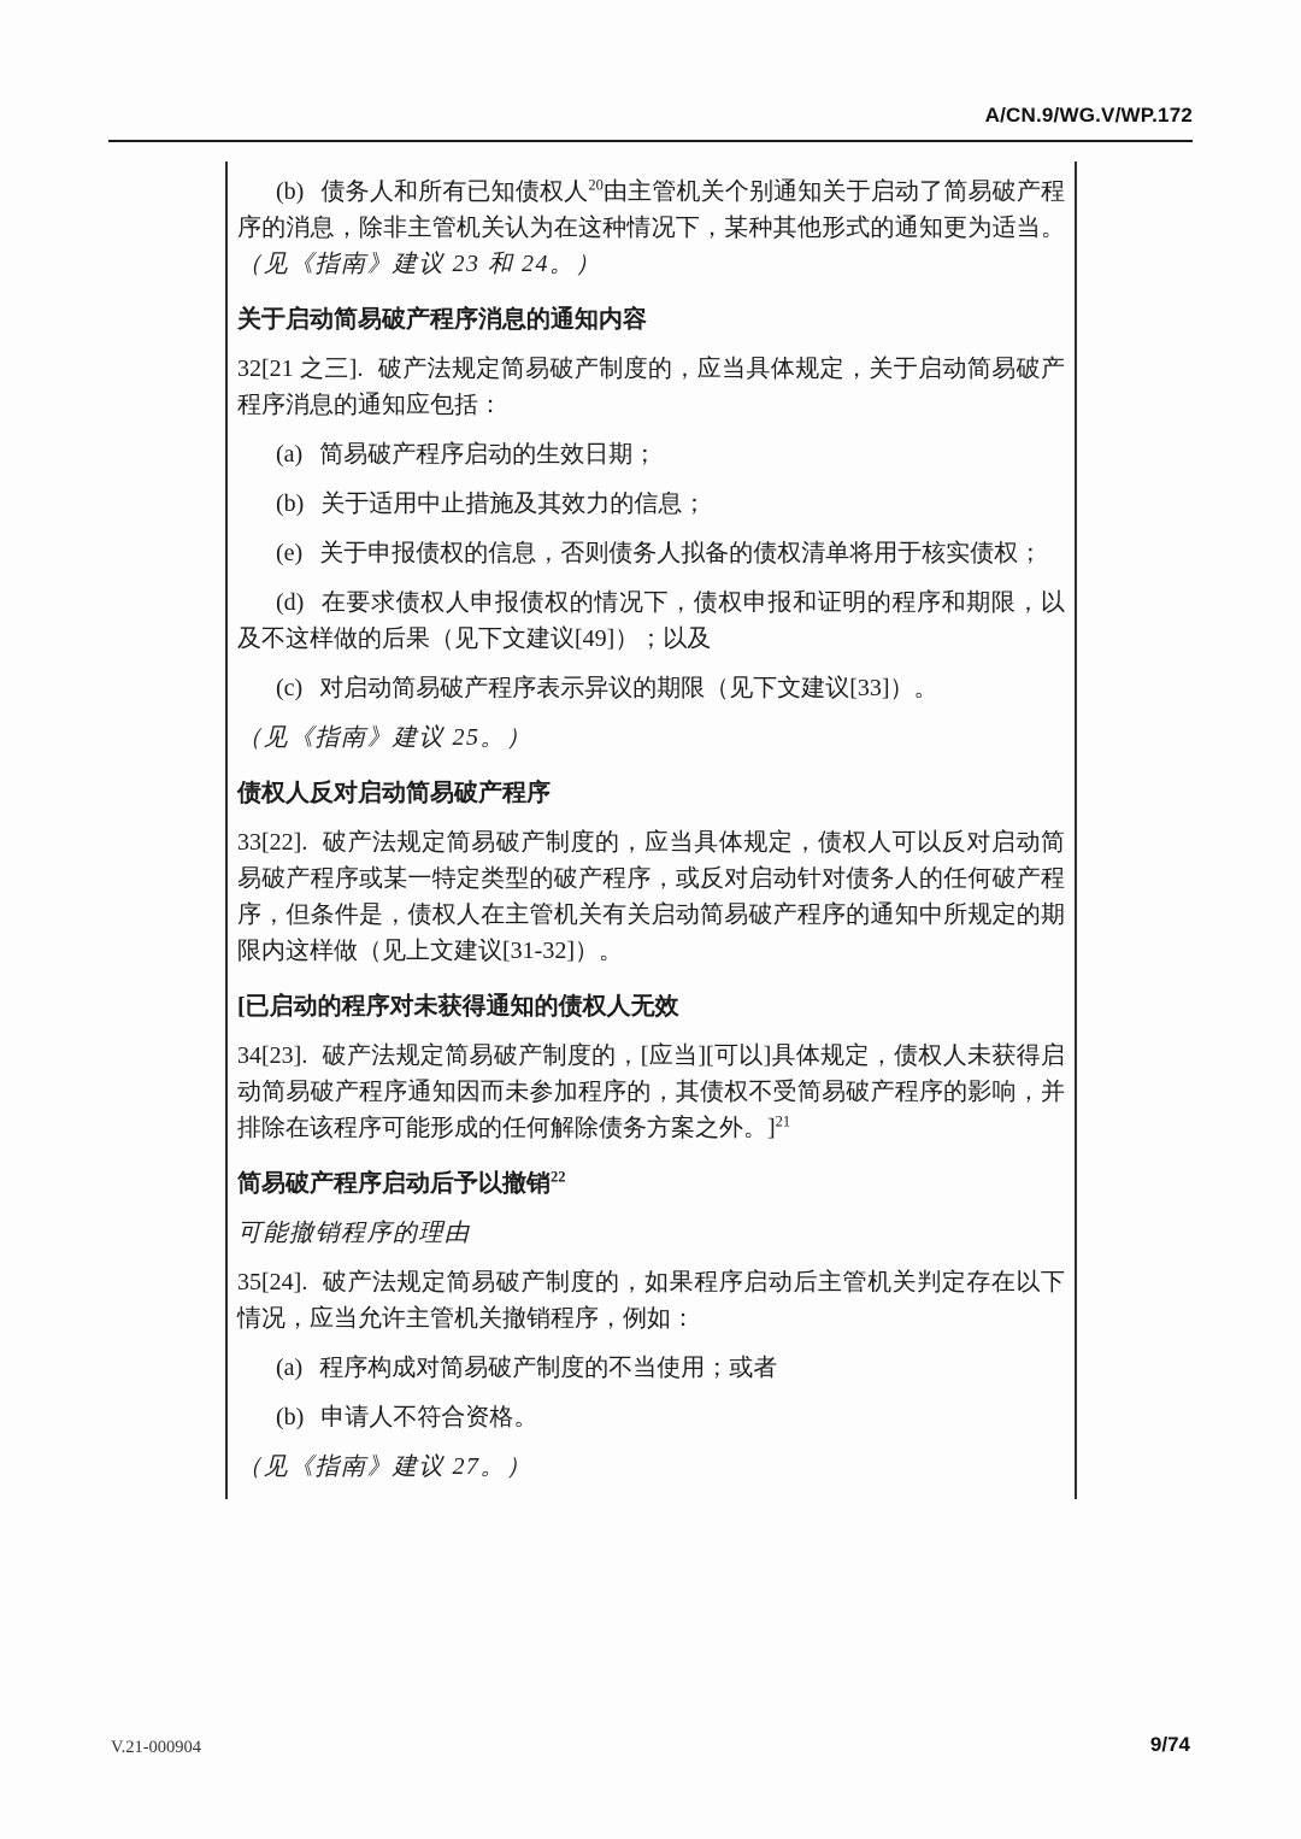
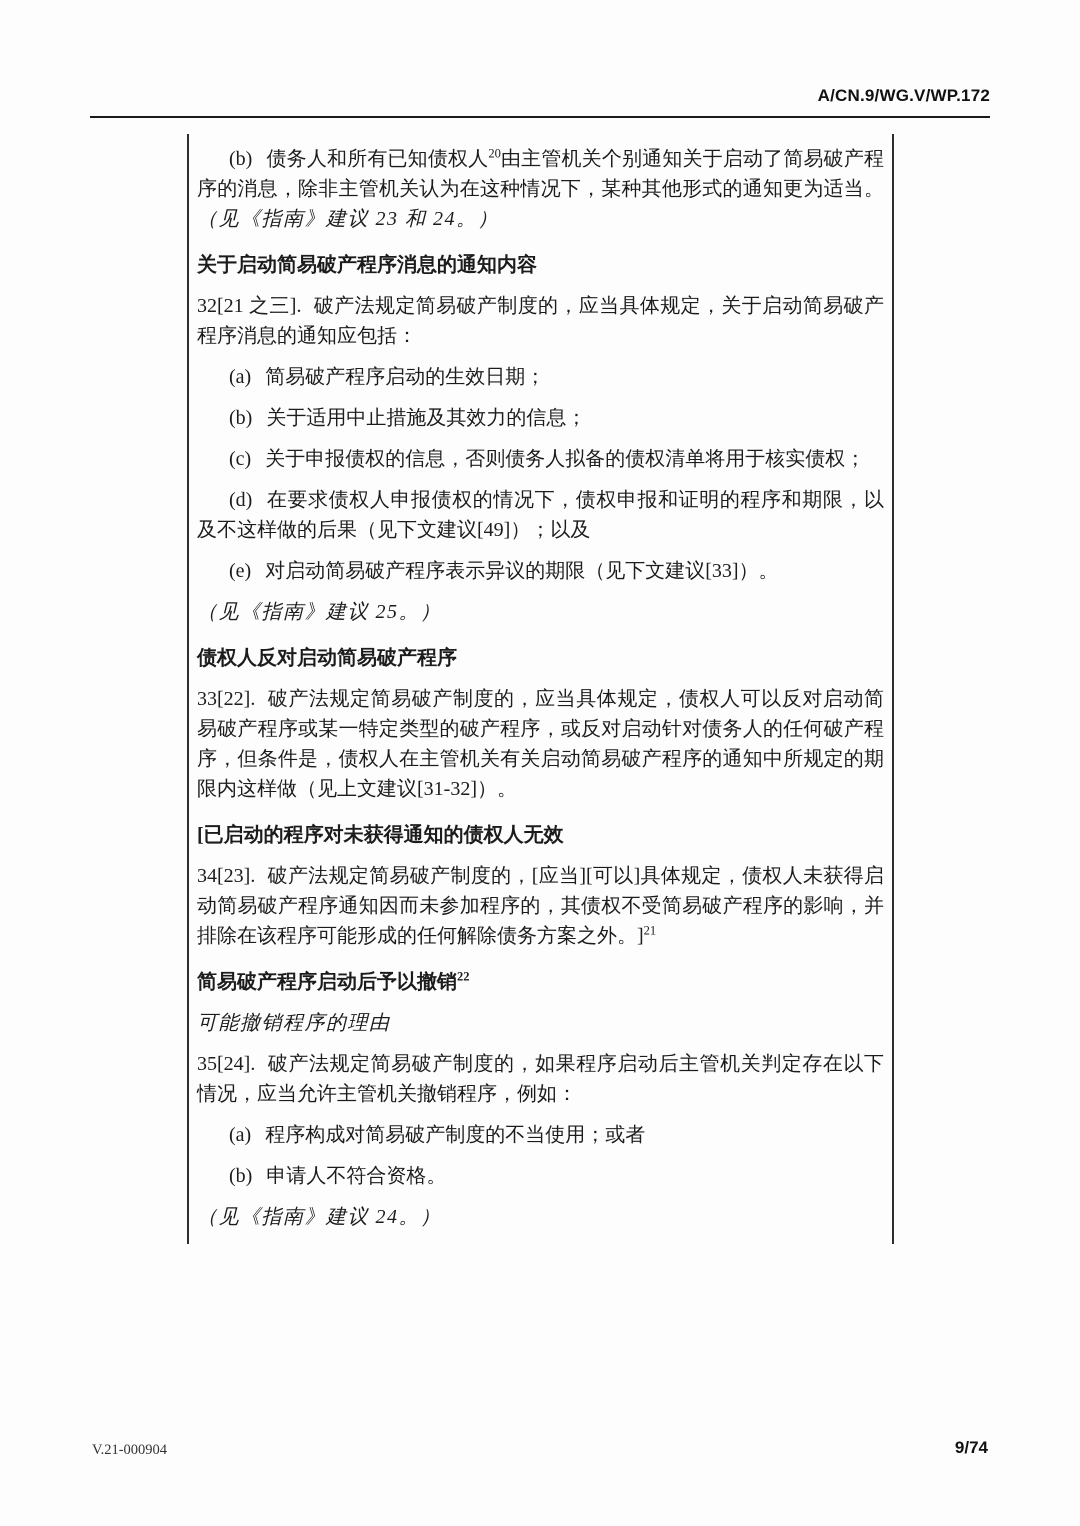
  A/CN.9/WG.V/WP.172
  (b) 债务人和所有已知债权人20由主管机关个别通知关于启动了简易破产程序的消息，除非主管机关认为在这种情况下，某种其他形式的通知更为适当。（见《指南》建议 23 和 24。）
  关于启动简易破产程序消息的通知内容
  32[21 之三]. 破产法规定简易破产制度的，应当具体规定，关于启动简易破产程序消息的通知应包括：
  (a) 简易破产程序启动的生效日期；
  (b) 关于适用中止措施及其效力的信息；
- (e) 关于申报债权的信息，否则债务人拟备的债权清单将用于核实债权；
+ (c) 关于申报债权的信息，否则债务人拟备的债权清单将用于核实债权；
  (d) 在要求债权人申报债权的情况下，债权申报和证明的程序和期限，以及不这样做的后果（见下文建议[49]）；以及
- (c) 对启动简易破产程序表示异议的期限（见下文建议[33]）。
+ (e) 对启动简易破产程序表示异议的期限（见下文建议[33]）。
  （见《指南》建议 25。）
  债权人反对启动简易破产程序
  33[22]. 破产法规定简易破产制度的，应当具体规定，债权人可以反对启动简易破产程序或某一特定类型的破产程序，或反对启动针对债务人的任何破产程序，但条件是，债权人在主管机关有关启动简易破产程序的通知中所规定的期限内这样做（见上文建议[31-32]）。
  [已启动的程序对未获得通知的债权人无效
  34[23]. 破产法规定简易破产制度的，[应当][可以]具体规定，债权人未获得启动简易破产程序通知因而未参加程序的，其债权不受简易破产程序的影响，并排除在该程序可能形成的任何解除债务方案之外。]21
  简易破产程序启动后予以撤销22
  可能撤销程序的理由
  35[24]. 破产法规定简易破产制度的，如果程序启动后主管机关判定存在以下情况，应当允许主管机关撤销程序，例如：
  (a) 程序构成对简易破产制度的不当使用；或者
  (b) 申请人不符合资格。
- （见《指南》建议 27。）
+ （见《指南》建议 24。）
  V.21-000904
  9/74
